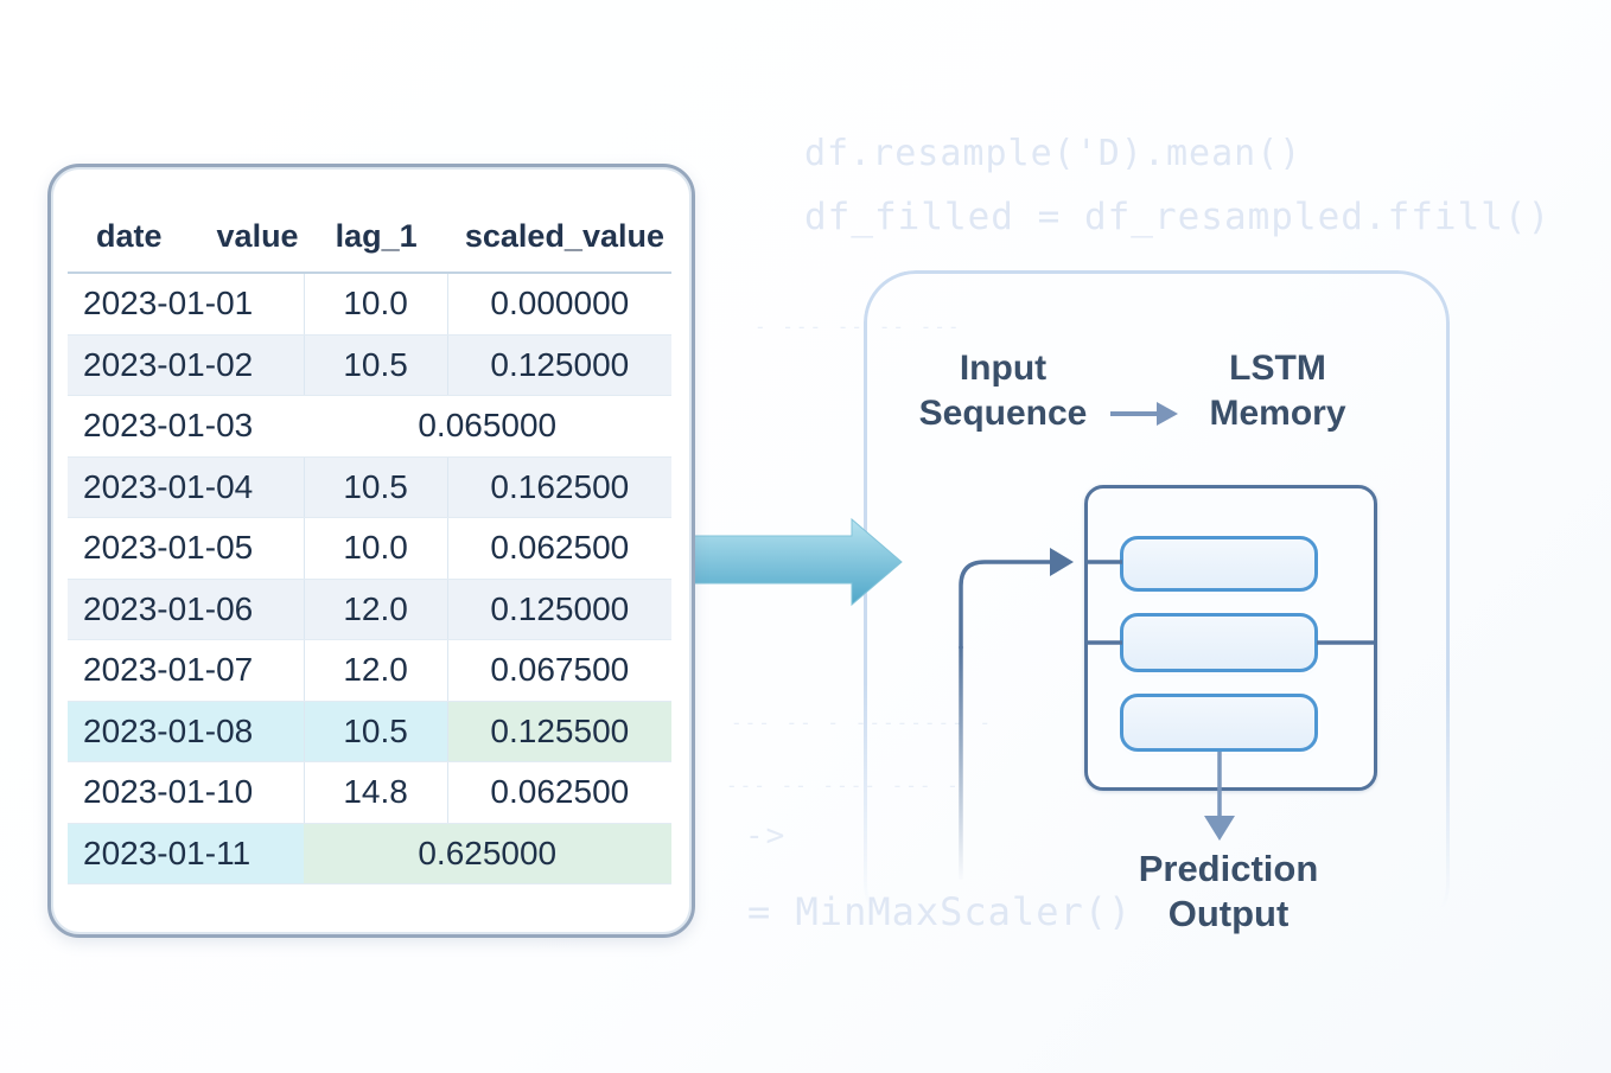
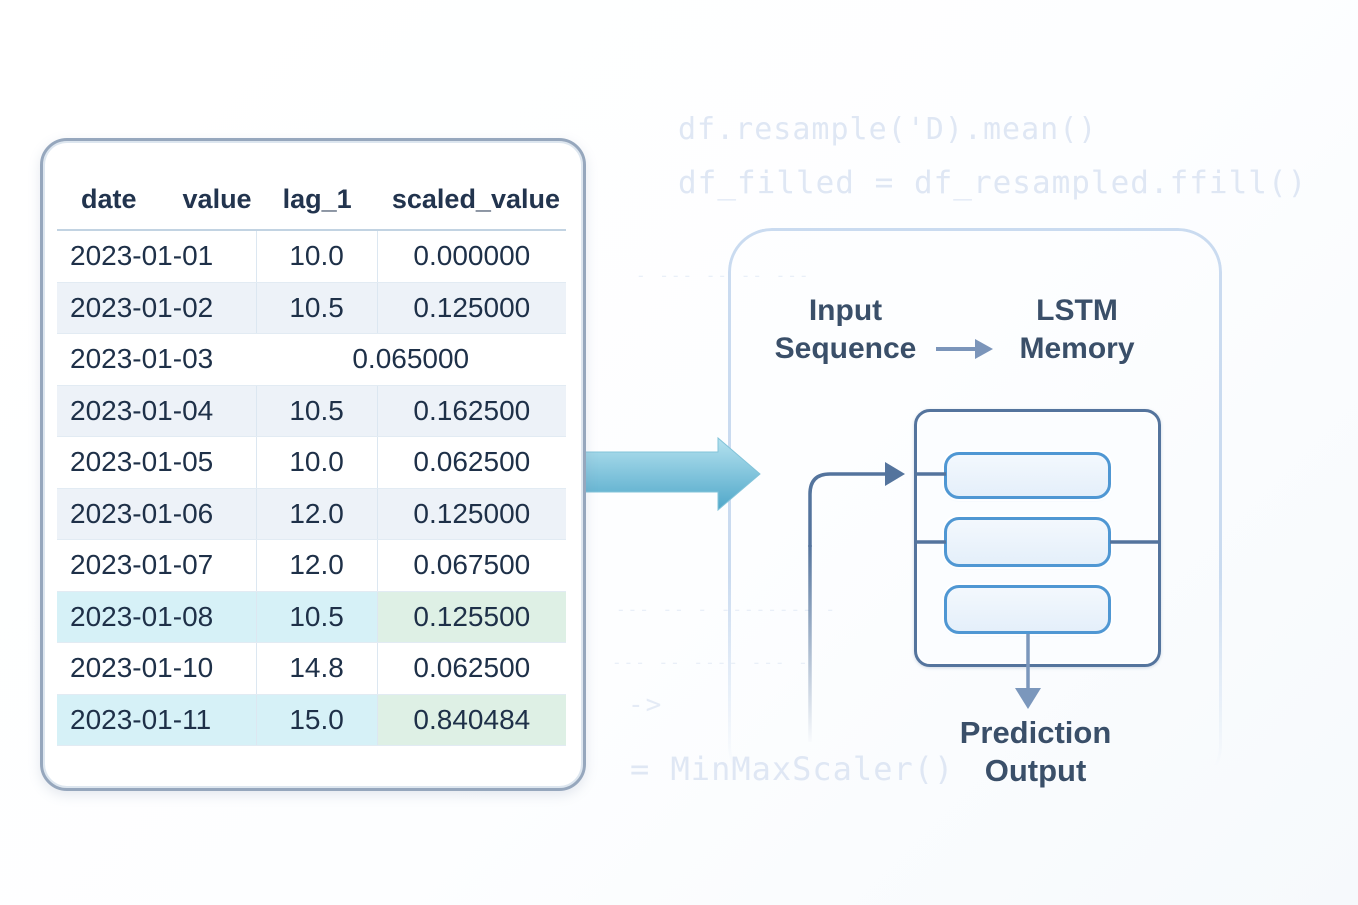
  df.resample('D).mean()
  df_filled = df_resampled.ffill()
  = MinMaxScaler()
  - --- -- -- ---
  --- -- - -------- -
  --- -- ---- --- -
  ->
  date
  value
  lag_1
  scaled_value
  2023-01-01
  10.0
  0.000000
  2023-01-02
  10.5
  0.125000
  2023-01-03
  0.065000
  2023-01-04
  10.5
  0.162500
  2023-01-05
  10.0
  0.062500
  2023-01-06
  12.0
  0.125000
  2023-01-07
  12.0
  0.067500
  2023-01-08
  10.5
  0.125500
  2023-01-10
  14.8
  0.062500
  2023-01-11
+ 15.0
- 0.625000
+ 0.840484
  Input
  Sequence
  LSTM
  Memory
  Prediction
  Output
